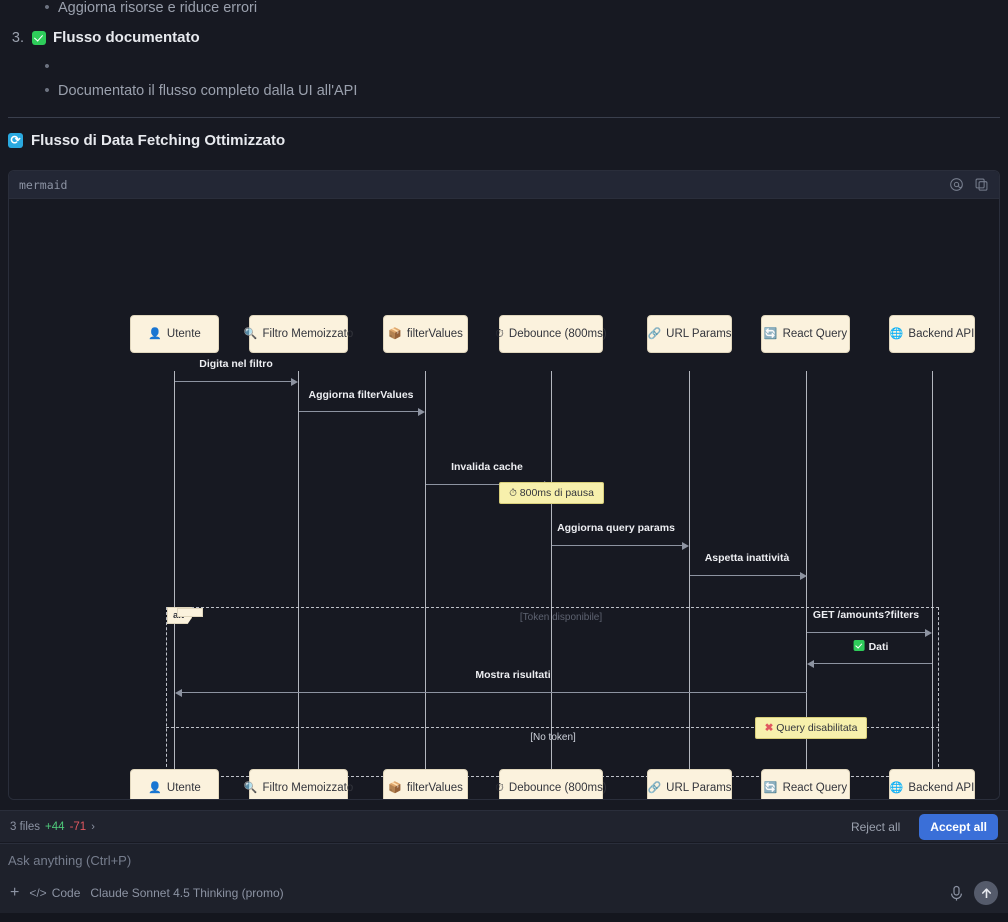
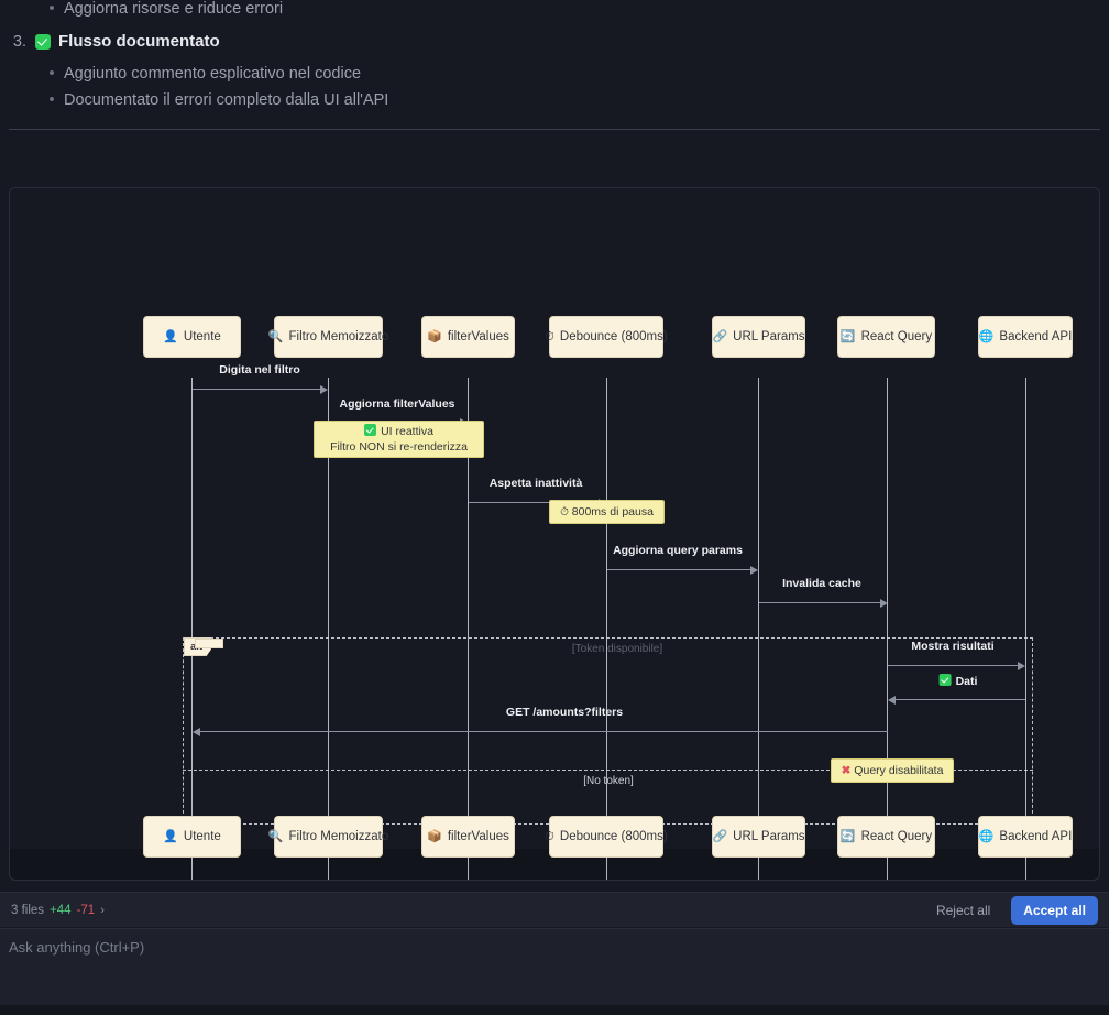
  •
  Aggiorna risorse e riduce errori
  3.
  Flusso documentato
  •
+ Aggiunto commento esplicativo nel codice
  •
- Documentato il flusso completo dalla UI all'API
+ Documentato il errori completo dalla UI all'API
- ⟳
- Flusso di Data Fetching Ottimizzato
- mermaid
  [Token disponibile]
  [No token]
  👤
  Utente
  🔍
  Filtro Memoizzato
  📦
  filterValues
  ⏱
  Debounce (800ms)
  🔗
  URL Params
  🔄
  React Query
  🌐
  Backend API
  Digita nel filtro
  Aggiorna filterValues
- Invalida cache
+ Aspetta inattività
  Aggiorna query params
- Aspetta inattività
+ Invalida cache
- GET /amounts?filters
+ Mostra risultati
  Dati
- Mostra risultati
+ GET /amounts?filters
+ UI reattiva
+ Filtro NON si re-renderizza
  ⏱ 800ms di pausa
  ✖ Query disabilitata
  👤
  Utente
  🔍
  Filtro Memoizzato
  📦
  filterValues
  ⏱
  Debounce (800ms)
  🔗
  URL Params
  🔄
  React Query
  🌐
  Backend API
  3 files
  +44
  -71
  ›
  Reject all
  Accept all
  Ask anything (Ctrl+P)
- +
- </>
- Code
- Claude Sonnet 4.5 Thinking (promo)
